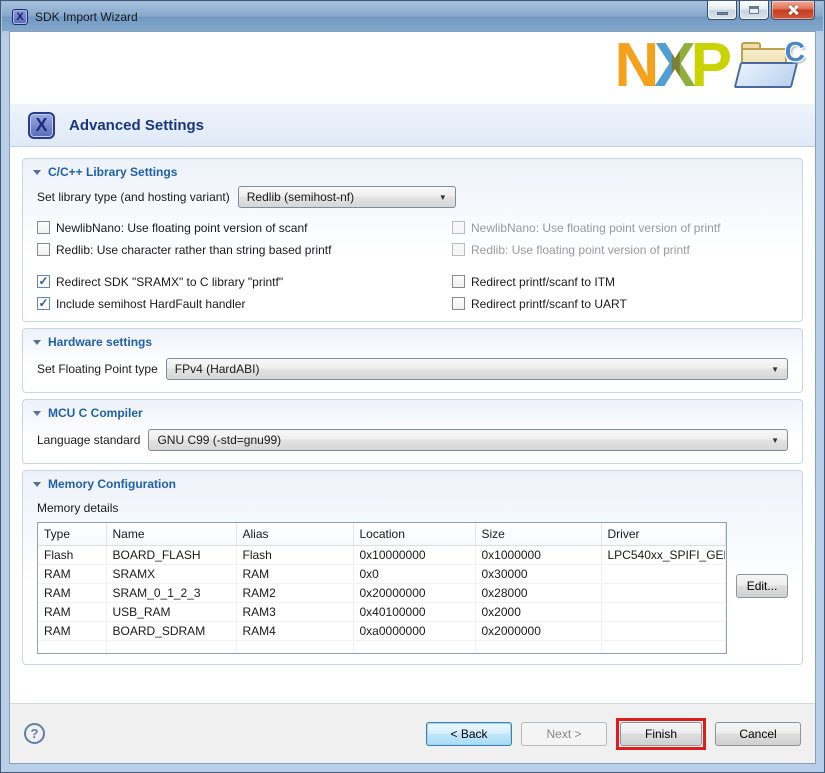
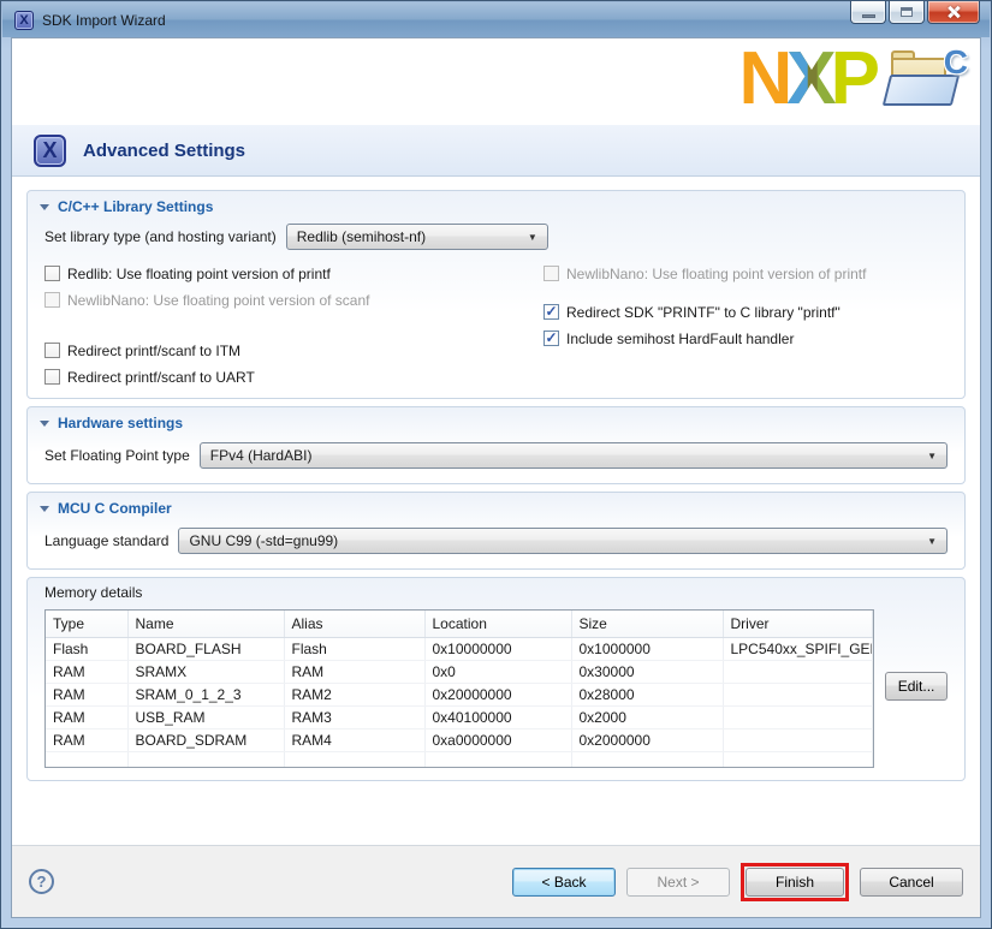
  X
  SDK Import Wizard
  NX
  X
  P
  C
  X
  Advanced Settings
  C/C++ Library Settings
  Set library type (and hosting variant)
  Redlib (semihost-nf)
  ▼
- NewlibNano: Use floating point version of scanf
+ Redlib: Use floating point version of printf
  NewlibNano: Use floating point version of printf
- Redlib: Use character rather than string based printf
- Redlib: Use floating point version of printf
+ NewlibNano: Use floating point version of scanf
  ✓
- Redirect SDK "SRAMX" to C library "printf"
+ Redirect SDK "PRINTF" to C library "printf"
  Redirect printf/scanf to ITM
  ✓
  Include semihost HardFault handler
  Redirect printf/scanf to UART
  Hardware settings
  Set Floating Point type
  FPv4 (HardABI)
  ▼
  MCU C Compiler
  Language standard
  GNU C99 (-std=gnu99)
  ▼
- Memory Configuration
  Memory details
  Type	Name	Alias	Location	Size	Driver
  Flash	BOARD_FLASH	Flash	0x10000000	0x1000000	LPC540xx_SPIFI_GE
  RAM	SRAMX	RAM	0x0	0x30000
  RAM	SRAM_0_1_2_3	RAM2	0x20000000	0x28000
  RAM	USB_RAM	RAM3	0x40100000	0x2000
  RAM	BOARD_SDRAM	RAM4	0xa0000000	0x2000000
  Edit...
  ?
  < Back
  Next >
  Finish
  Cancel
